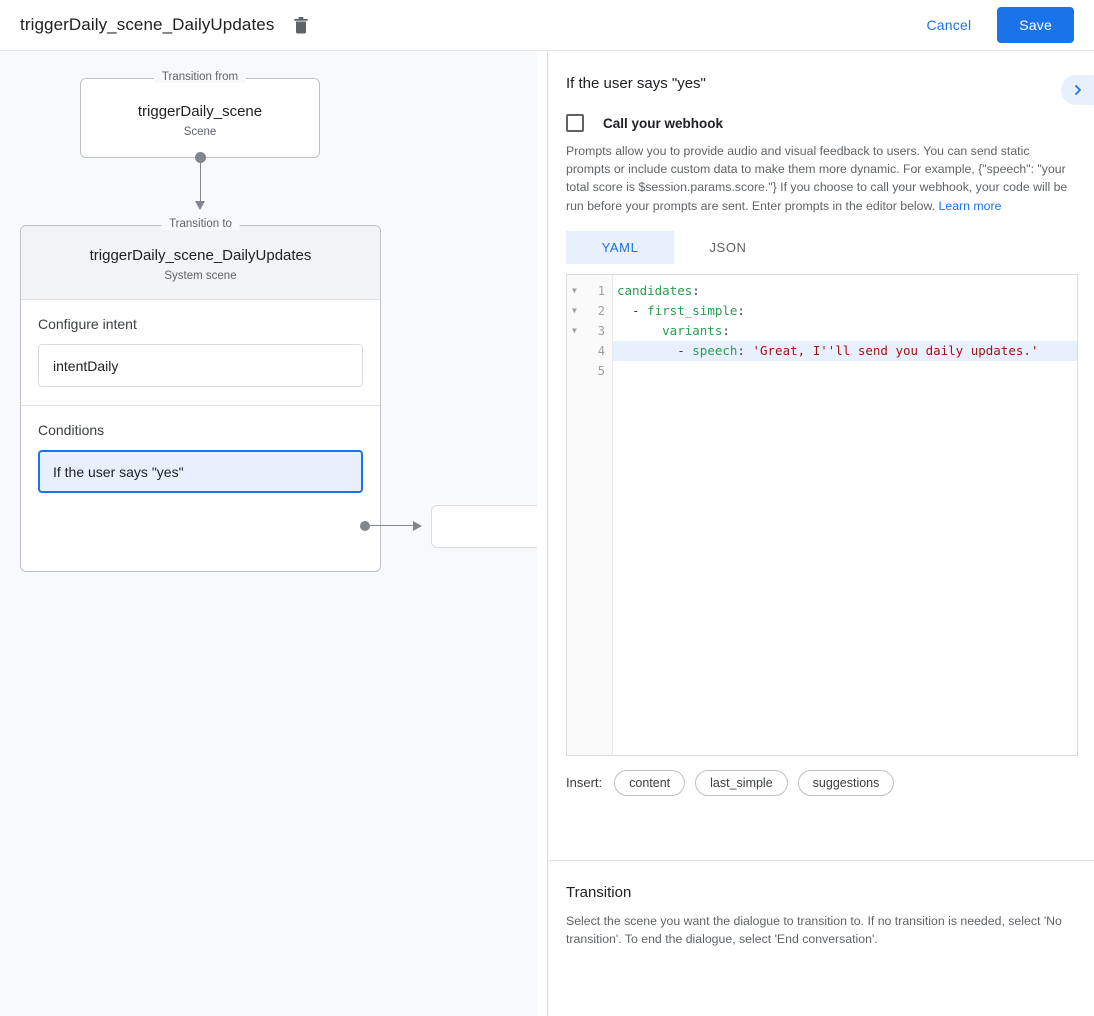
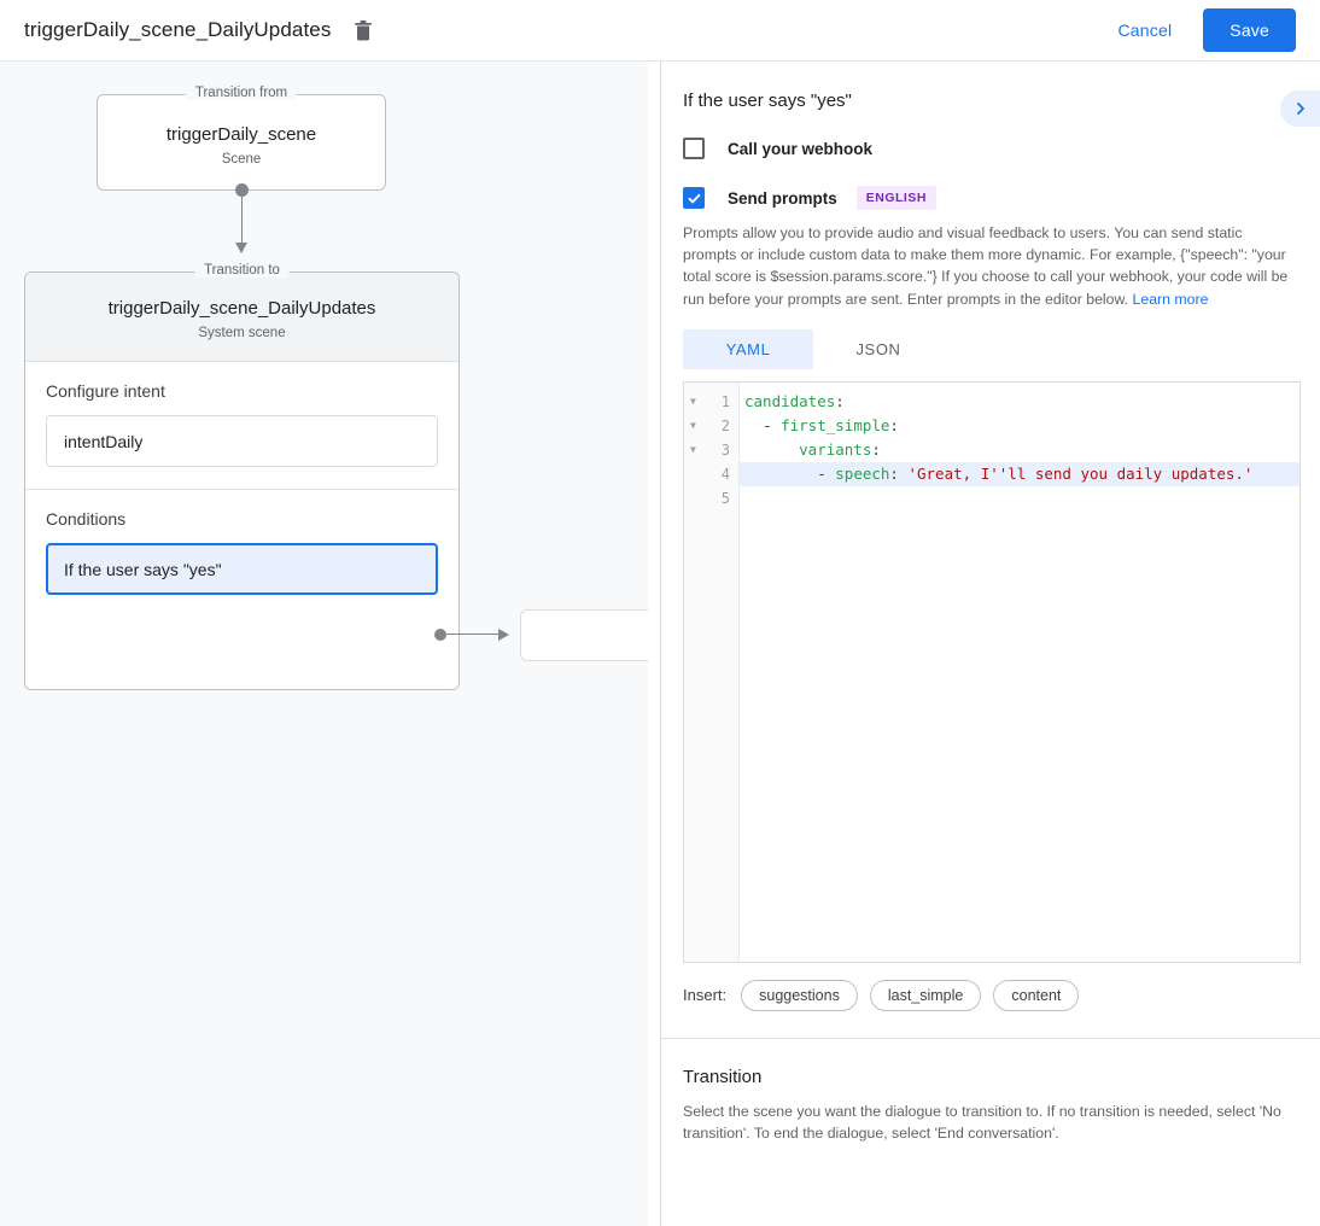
  triggerDaily_scene_DailyUpdates
  Cancel
  Save
  Transition from
  triggerDaily_scene
  Scene
  Transition to
  triggerDaily_scene_DailyUpdates
  System scene
  Configure intent
  intentDaily
  Conditions
  If the user says "yes"
  If the user says "yes"
  Call your webhook
+ Send prompts
+ ENGLISH
  Prompts allow you to provide audio and visual feedback to users. You can send static prompts or include custom data to make them more dynamic. For example, {"speech": "your total score is $session.params.score."} If you choose to call your webhook, your code will be run before your prompts are sent. Enter prompts in the editor below. Learn more
  YAML
  JSON
  ▼
  1
  ▼
  2
  ▼
  3
  4
  5
  candidates
  :
  -
  first_simple
  :
  variants
  :
  -
  speech
  :
  'Great, I''ll send you daily updates.'
  Insert:
- content
+ suggestions
  last_simple
- suggestions
+ content
  Transition
  Select the scene you want the dialogue to transition to. If no transition is needed, select 'No transition'. To end the dialogue, select 'End conversation'.
